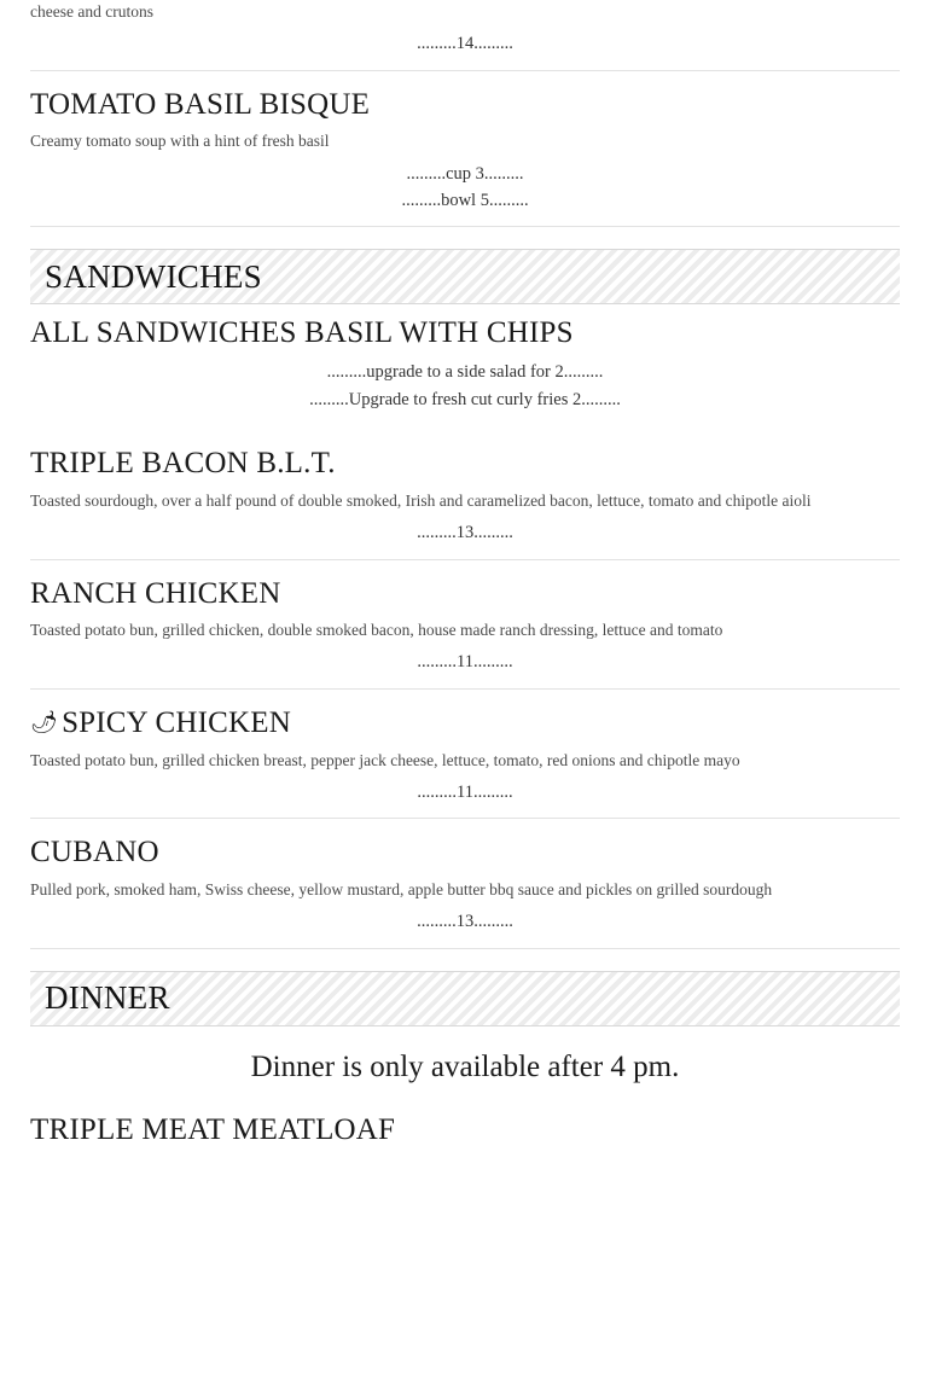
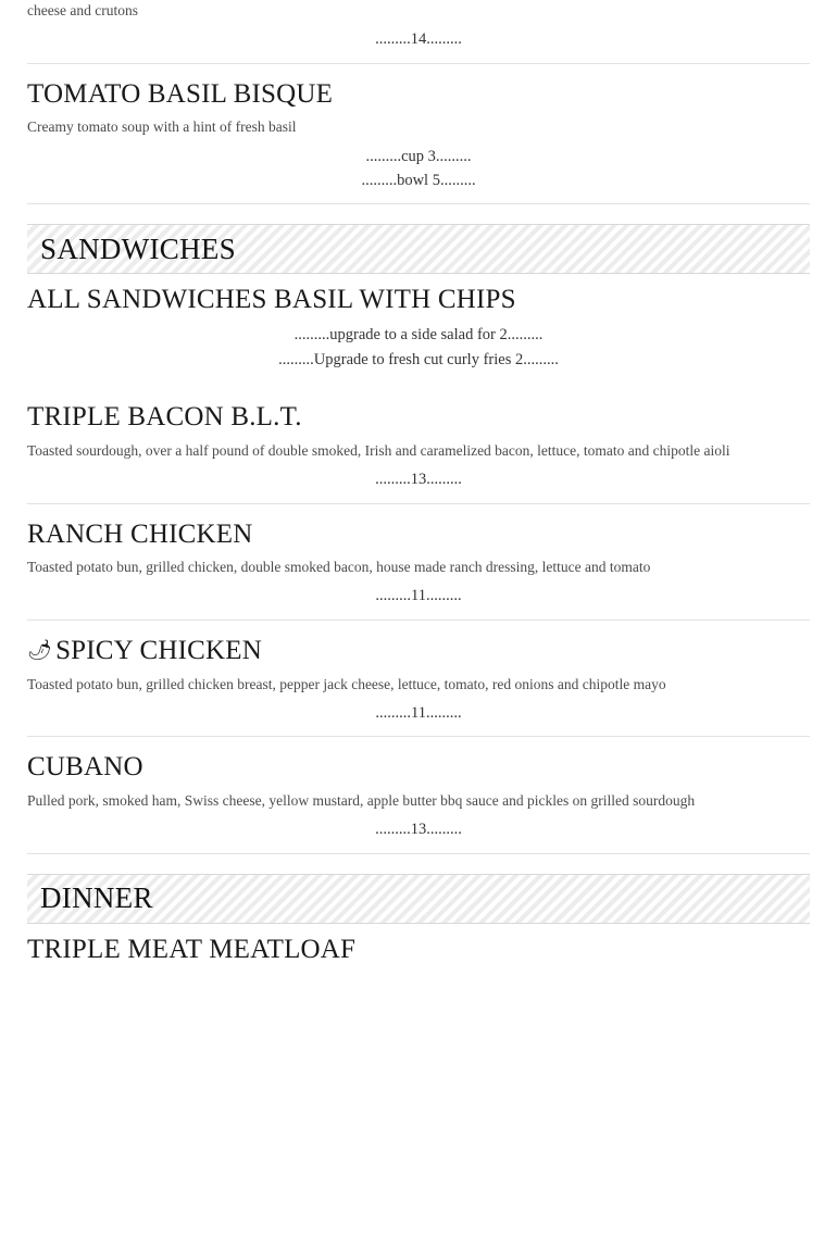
  cheese and crutons
  .........14.........
  TOMATO BASIL BISQUE
  Creamy tomato soup with a hint of fresh basil
  .........cup 3.........
  .........bowl 5.........
  SANDWICHES
  ALL SANDWICHES BASIL WITH CHIPS
  .........upgrade to a side salad for 2.........
  .........Upgrade to fresh cut curly fries 2.........
  TRIPLE BACON B.L.T.
  Toasted sourdough, over a half pound of double smoked, Irish and caramelized bacon, lettuce, tomato and chipotle aioli
  .........13.........
  RANCH CHICKEN
  Toasted potato bun, grilled chicken, double smoked bacon, house made ranch dressing, lettuce and tomato
  .........11.........
  🌶 SPICY CHICKEN
  Toasted potato bun, grilled chicken breast, pepper jack cheese, lettuce, tomato, red onions and chipotle mayo
  .........11.........
  CUBANO
  Pulled pork, smoked ham, Swiss cheese, yellow mustard, apple butter bbq sauce and pickles on grilled sourdough
  .........13.........
  DINNER
- Dinner is only available after 4 pm.
  TRIPLE MEAT MEATLOAF
